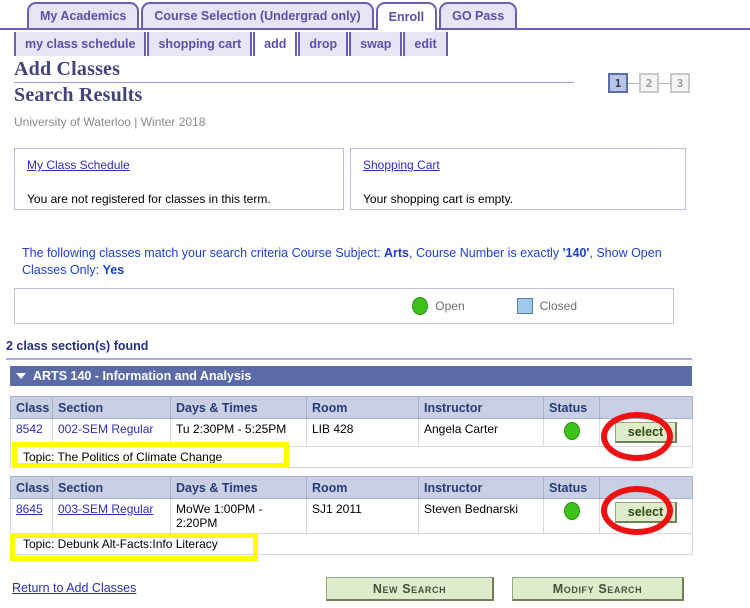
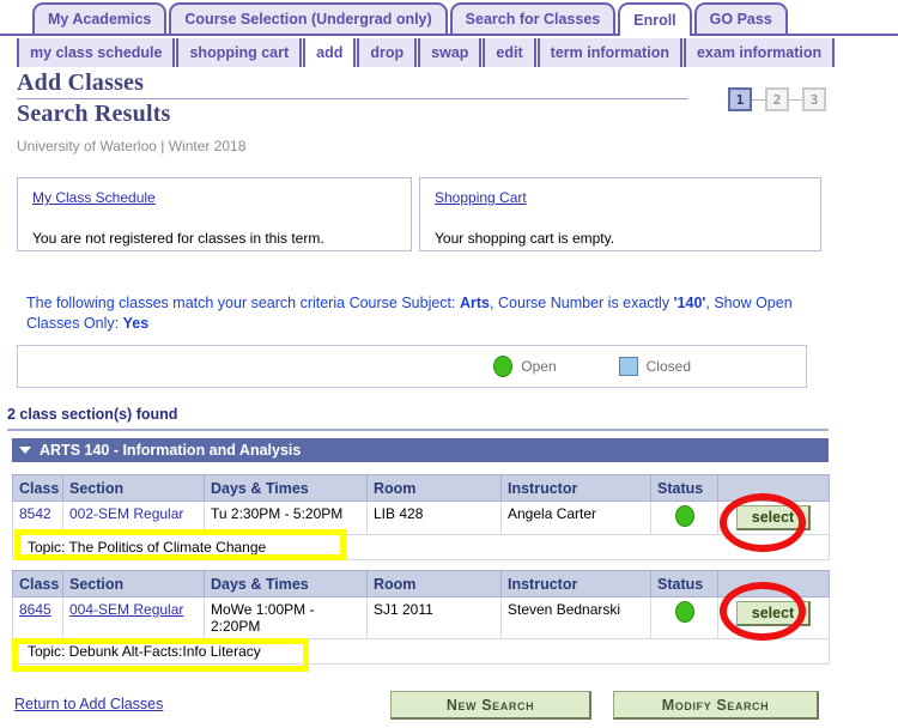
  My Academics
  Course Selection (Undergrad only)
+ Search for Classes
  Enroll
  GO Pass
  my class schedule
  shopping cart
  add
  drop
  swap
  edit
+ term information
+ exam information
  Add Classes
  Search Results
  University of Waterloo | Winter 2018
  1
  2
  3
  My Class Schedule
  You are not registered for classes in this term.
  Shopping Cart
  Your shopping cart is empty.
  The following classes match your search criteria Course Subject: Arts, Course Number is exactly '140', Show Open Classes Only: Yes
  Open
  Closed
  2 class section(s) found
  ARTS 140 - Information and Analysis
  Class	Section	Days & Times	Room	Instructor	Status
- 8542	002-SEM Regular	Tu 2:30PM - 5:25PM	LIB 428	Angela Carter		select
+ 8542	002-SEM Regular	Tu 2:30PM - 5:20PM	LIB 428	Angela Carter		select
  Topic: The Politics of Climate Change
  Class	Section	Days & Times	Room	Instructor	Status
- 8645	003-SEM Regular	MoWe 1:00PM - 2:20PM	SJ1 2011	Steven Bednarski		select
+ 8645	004-SEM Regular	MoWe 1:00PM - 2:20PM	SJ1 2011	Steven Bednarski		select
  Topic: Debunk Alt-Facts:Info Literacy
  Return to Add Classes
  New Search
  Modify Search
